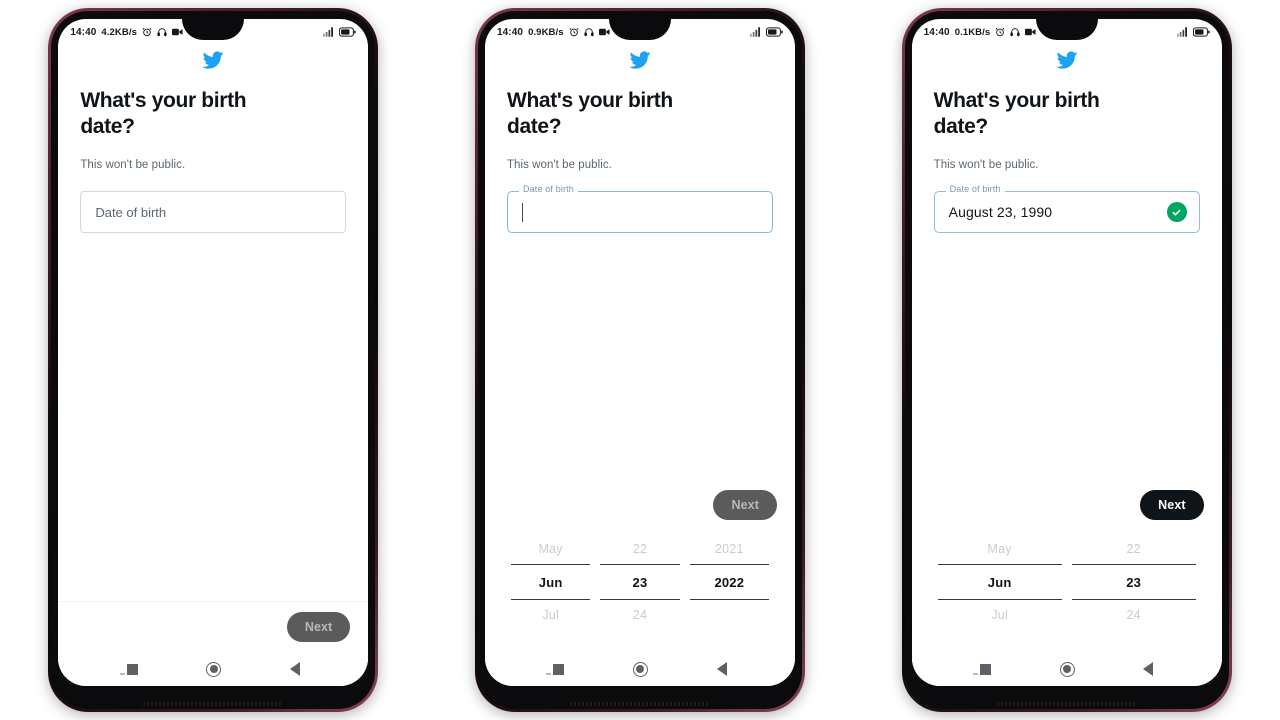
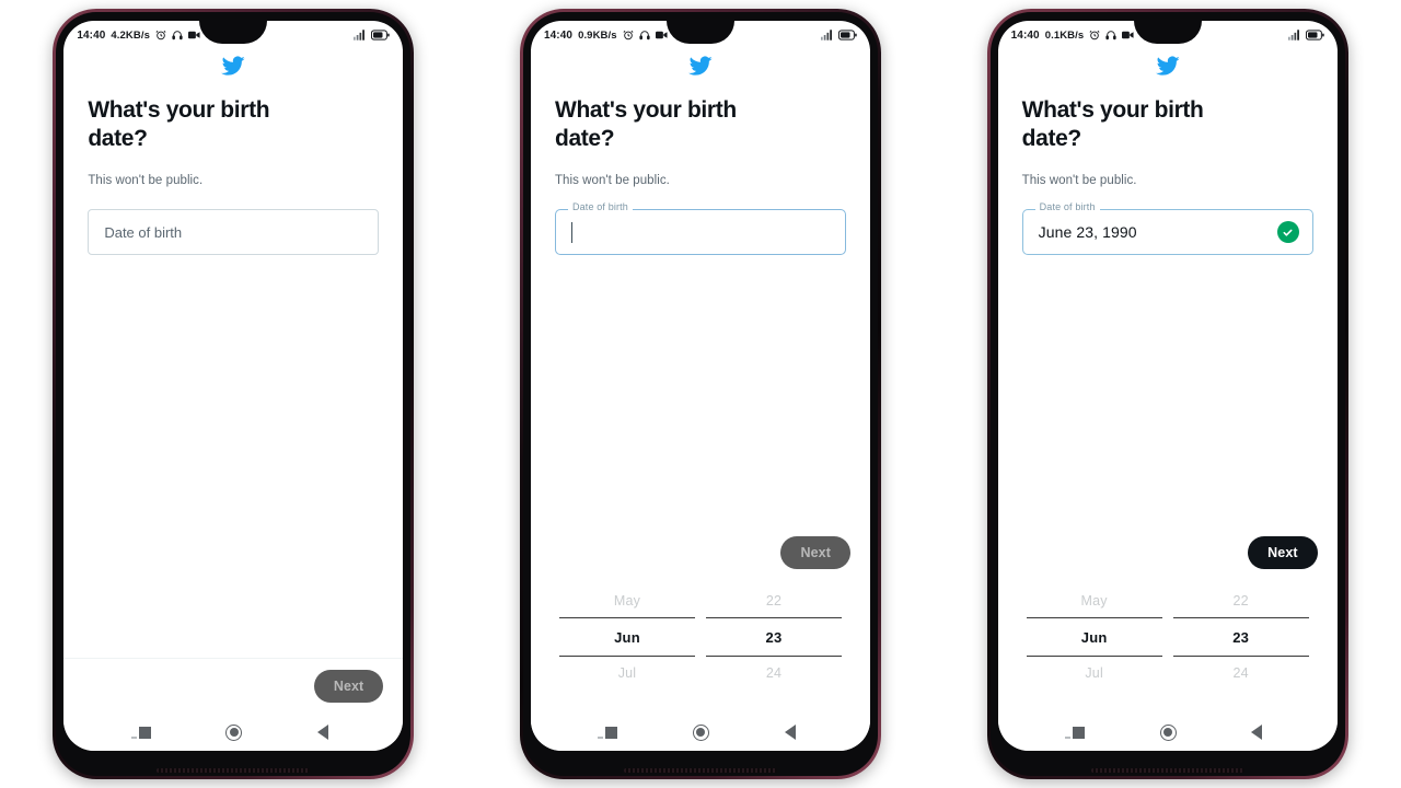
  14:40
  4.2KB/s
  What's your birth date?
  This won't be public.
  Date of birth
  Next
  14:40
  0.9KB/s
  What's your birth date?
  This won't be public.
  Date of birth
  Next
  May
  Jun
  Jul
  22
  23
  24
- 2021
- 2022
  14:40
  0.1KB/s
  What's your birth date?
  This won't be public.
  Date of birth
- August 23, 1990
+ June 23, 1990
  Next
  May
  Jun
  Jul
  22
  23
  24
